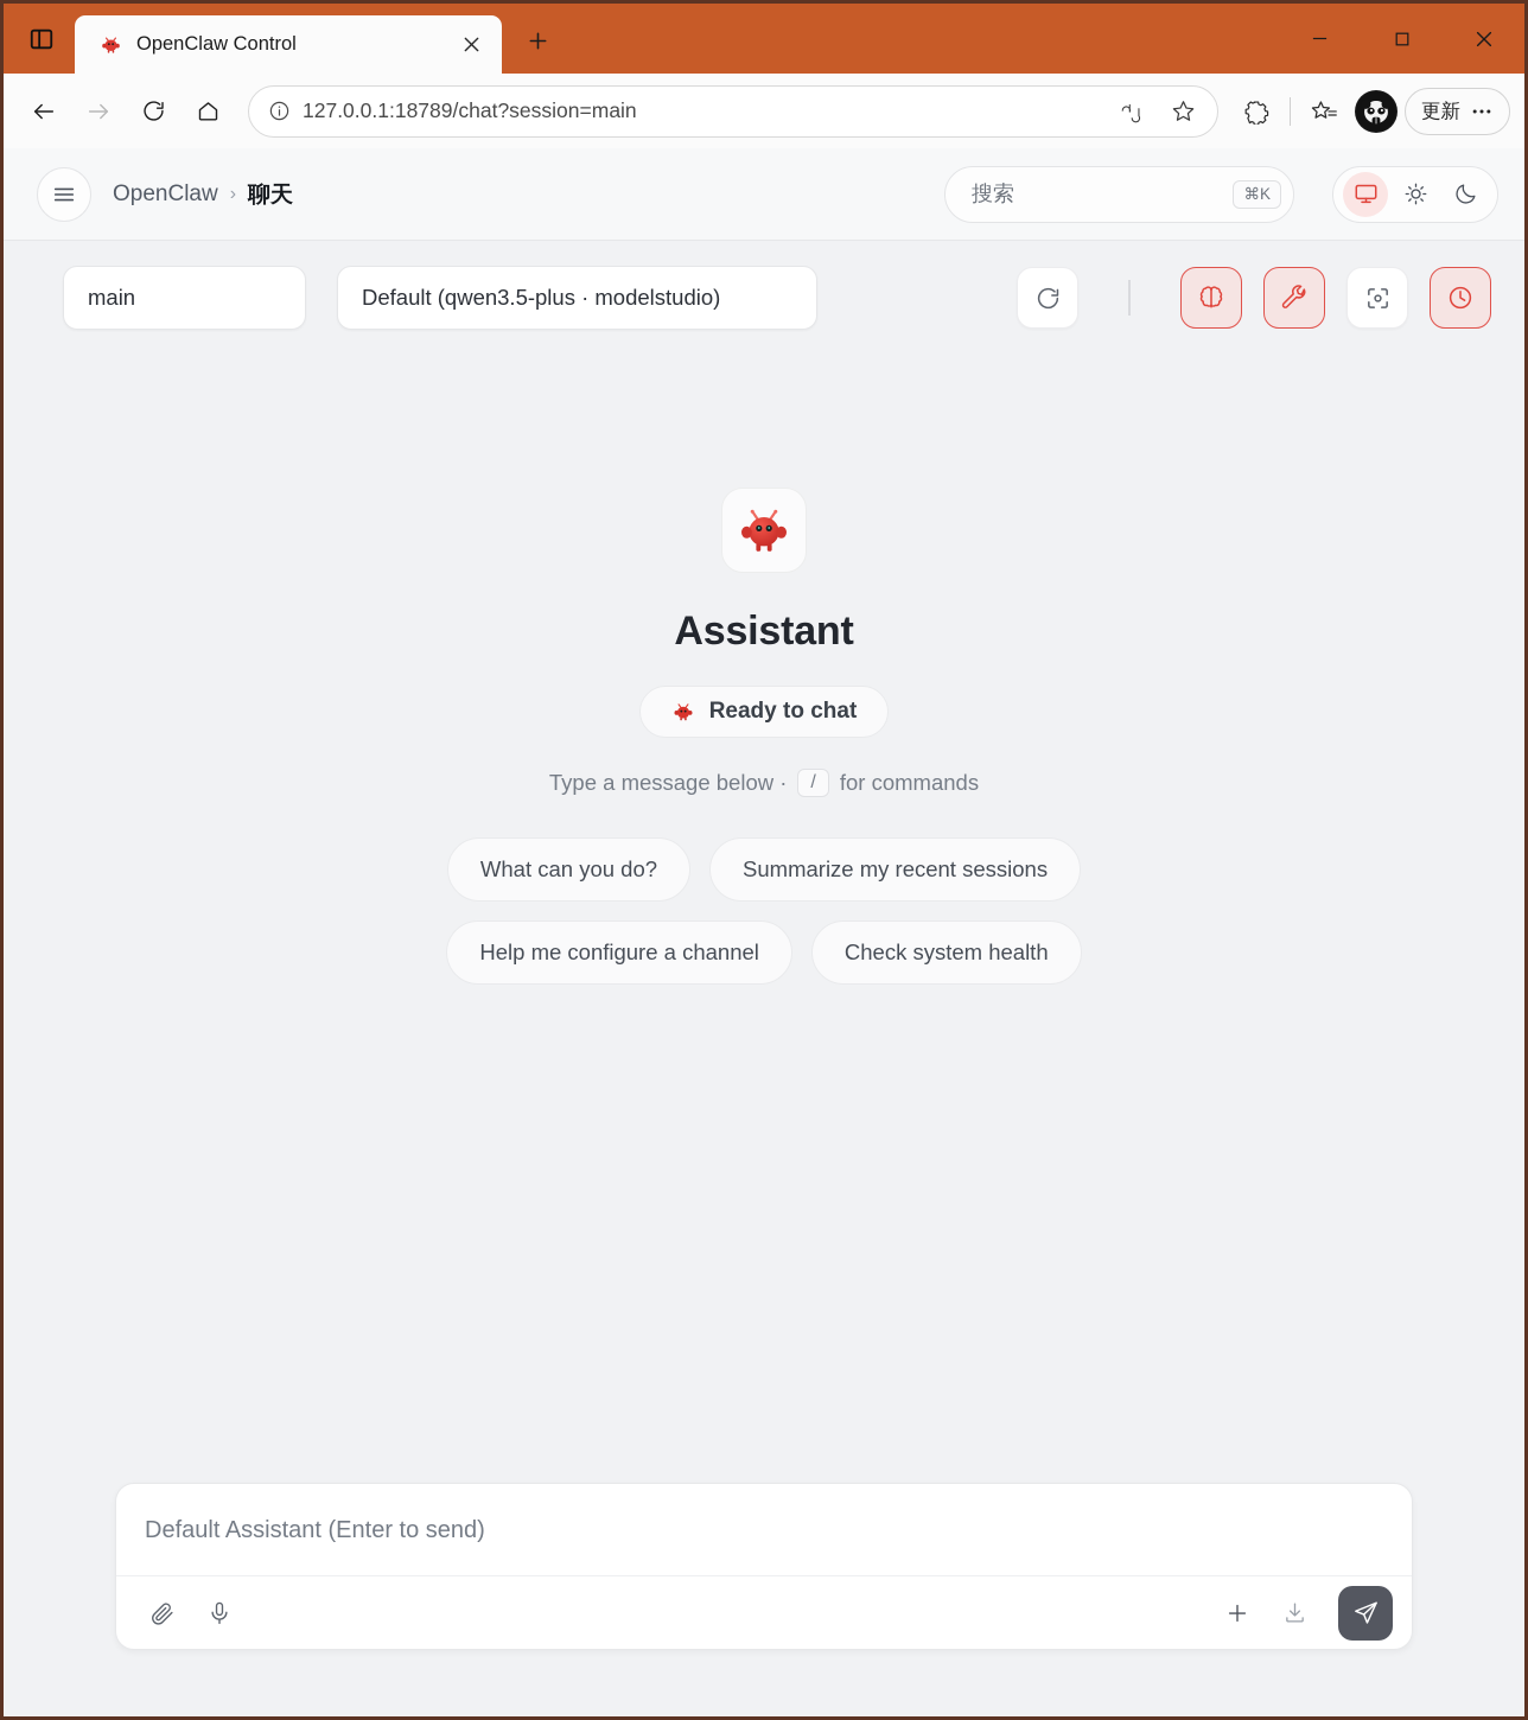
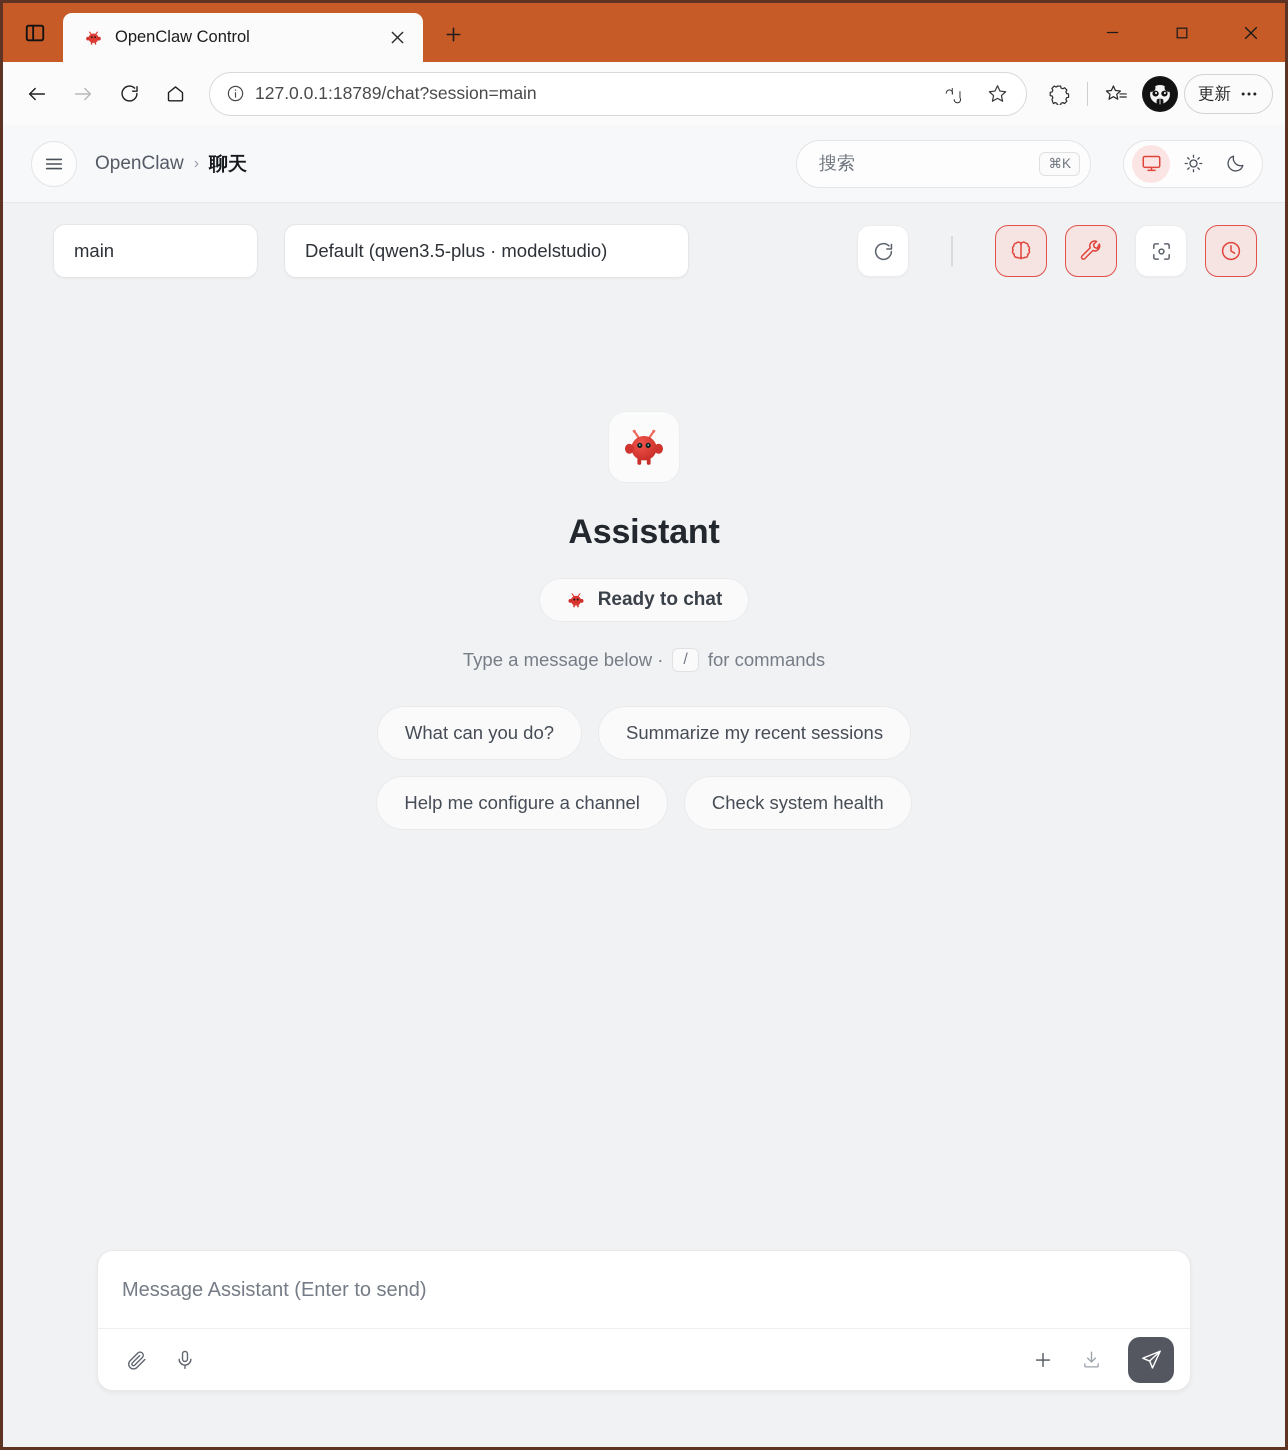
  OpenClaw Control
  127.0.0.1:18789/chat?session=main
  更新
  OpenClaw
  ›
  聊天
  搜索
  ⌘K
  main
  Default (qwen3.5-plus · modelstudio)
  Assistant
  Ready to chat
  Type a message below ·
  /
  for commands
  What can you do?
  Summarize my recent sessions
  Help me configure a channel
  Check system health
- Default Assistant (Enter to send)
+ Message Assistant (Enter to send)
